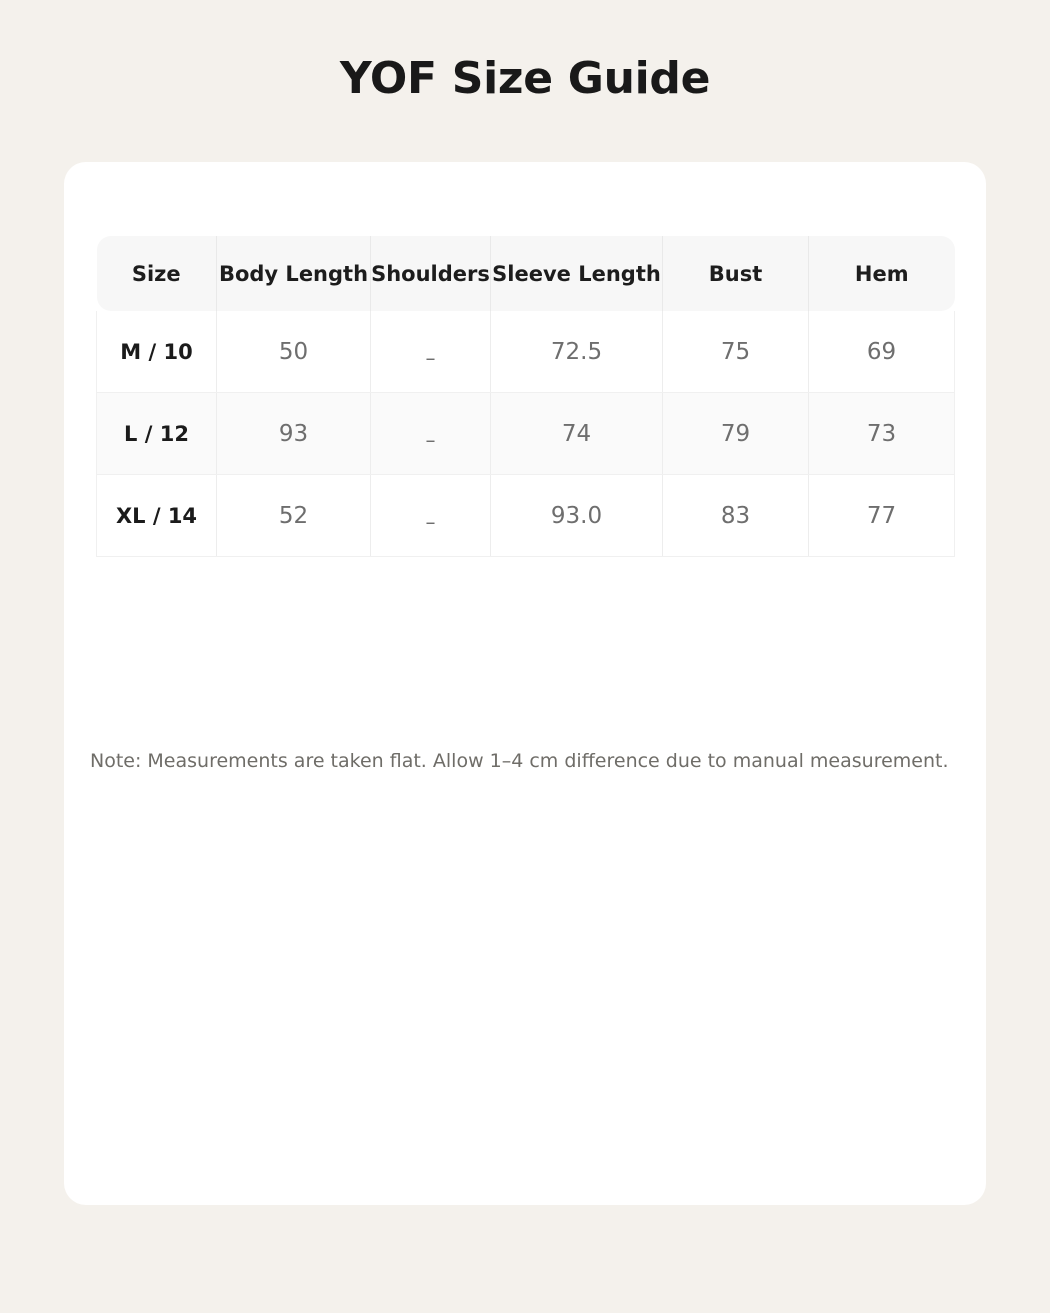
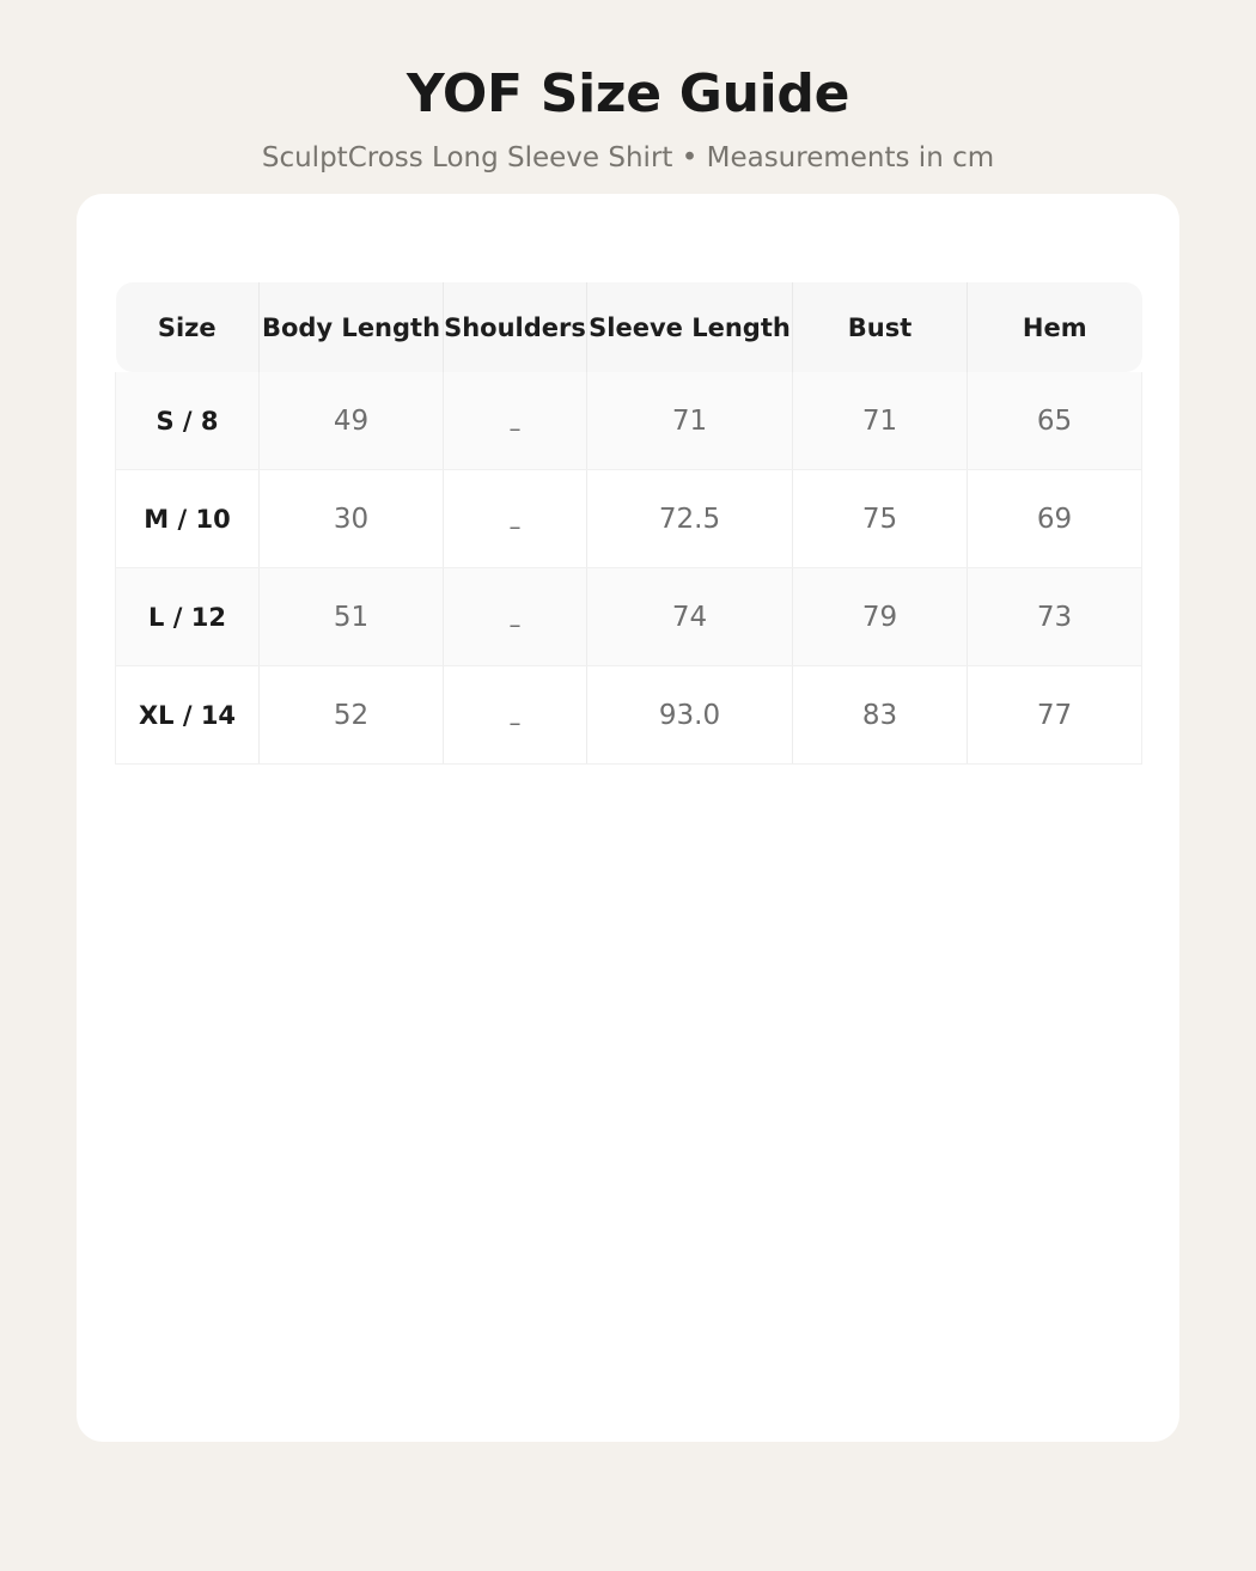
  YOF Size Guide
+ SculptCross Long Sleeve Shirt • Measurements in cm
  Size	Body Length	Shoulders	Sleeve Length	Bust	Hem
+ S / 8	49	–	71	71	65
- M / 10	50	–	72.5	75	69
+ M / 10	30	–	72.5	75	69
- L / 12	93	–	74	79	73
+ L / 12	51	–	74	79	73
  XL / 14	52	–	93.0	83	77
- Note: Measurements are taken flat. Allow 1–4 cm difference due to manual measurement.
